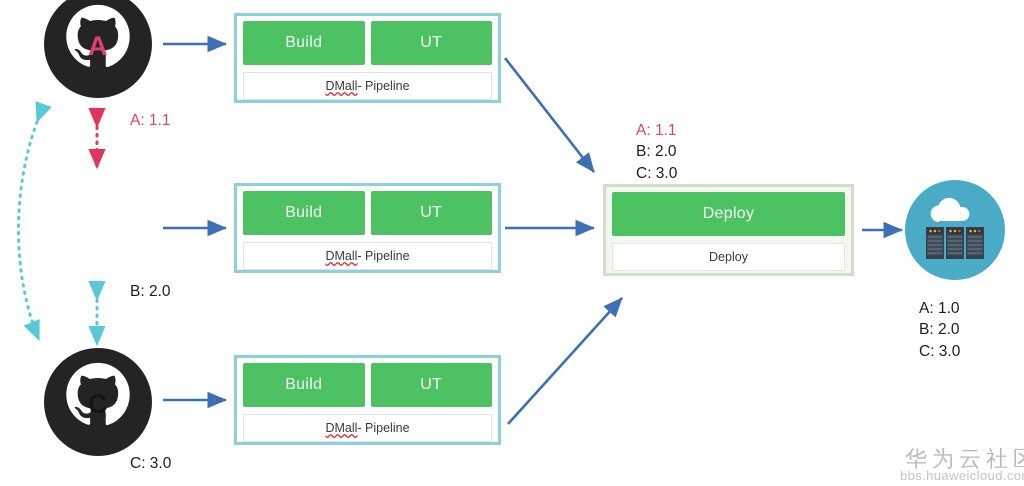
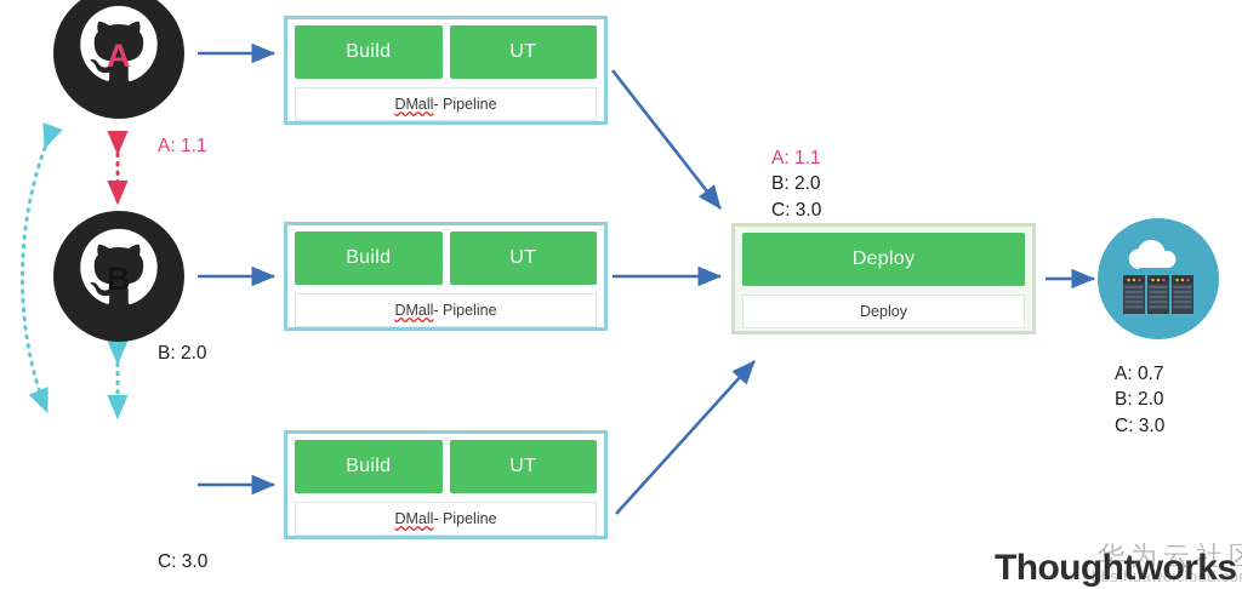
  A
  A: 1.1
+ B
  B: 2.0
- C
  C: 3.0
  Build
  UT
  DMall
  - Pipeline
  Build
  UT
  DMall
  - Pipeline
  Build
  UT
  DMall
  - Pipeline
  A: 1.1
  B: 2.0
  C: 3.0
  Deploy
  Deploy
- A: 1.0
+ A: 0.7
  B: 2.0
  C: 3.0
  华为云社
  bbs.huaweicloud.co
+ Thoughtworks
